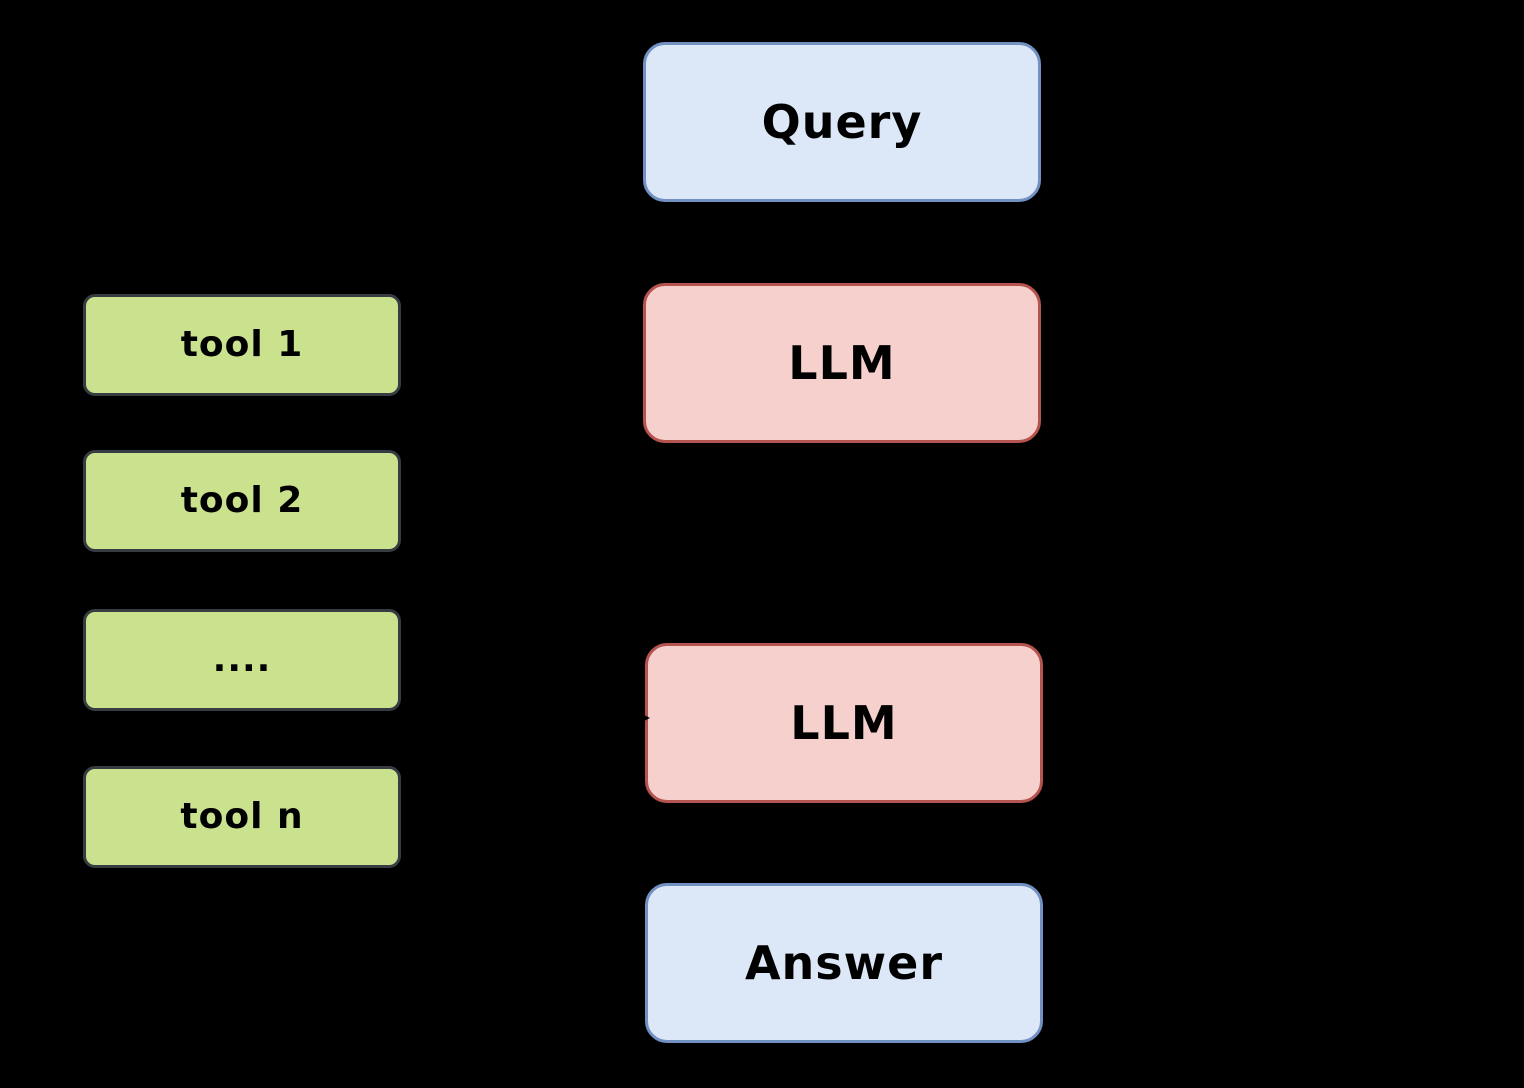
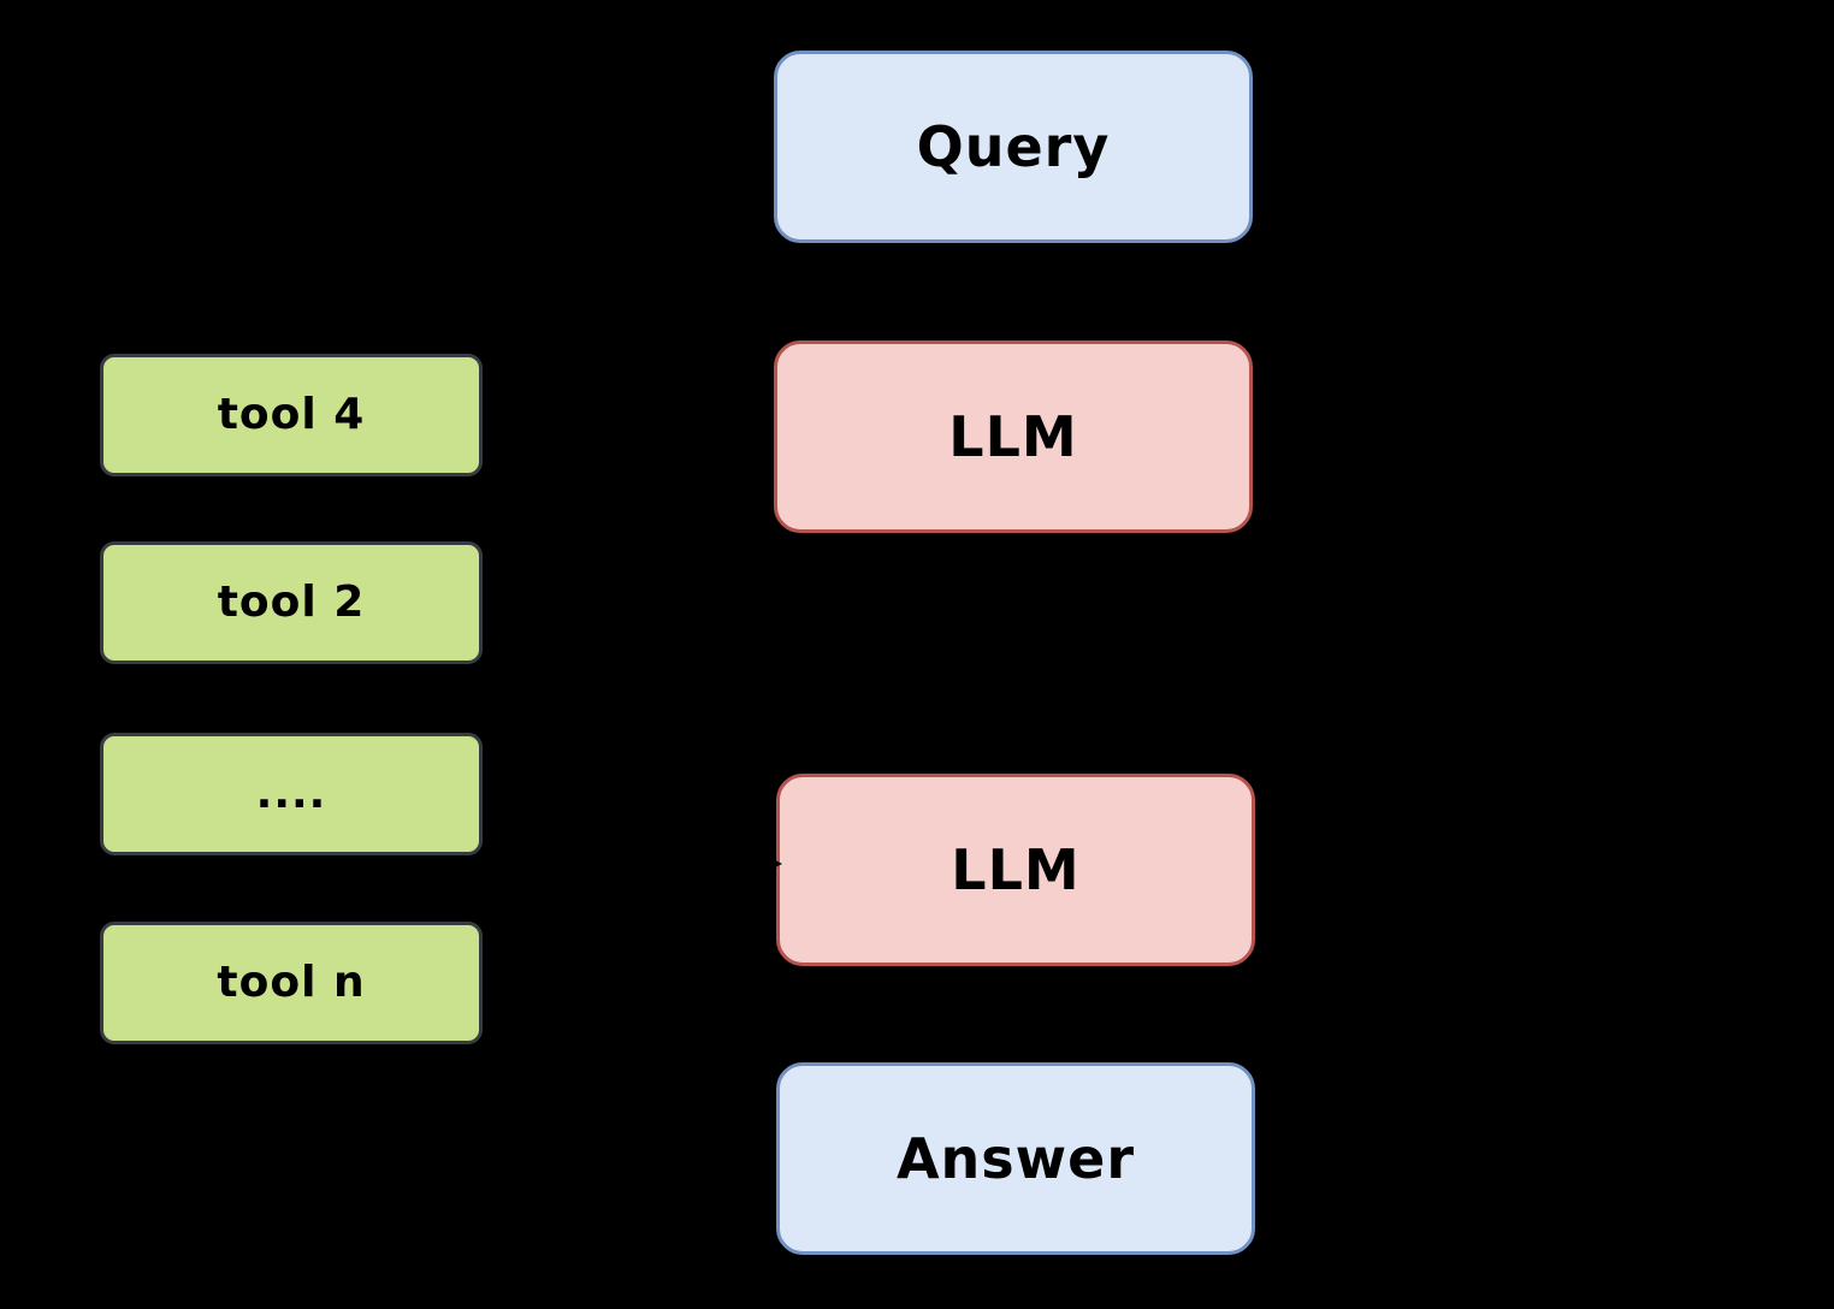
  Query
  LLM
  LLM
  Answer
- tool 1
+ tool 4
  tool 2
  ....
  tool n
